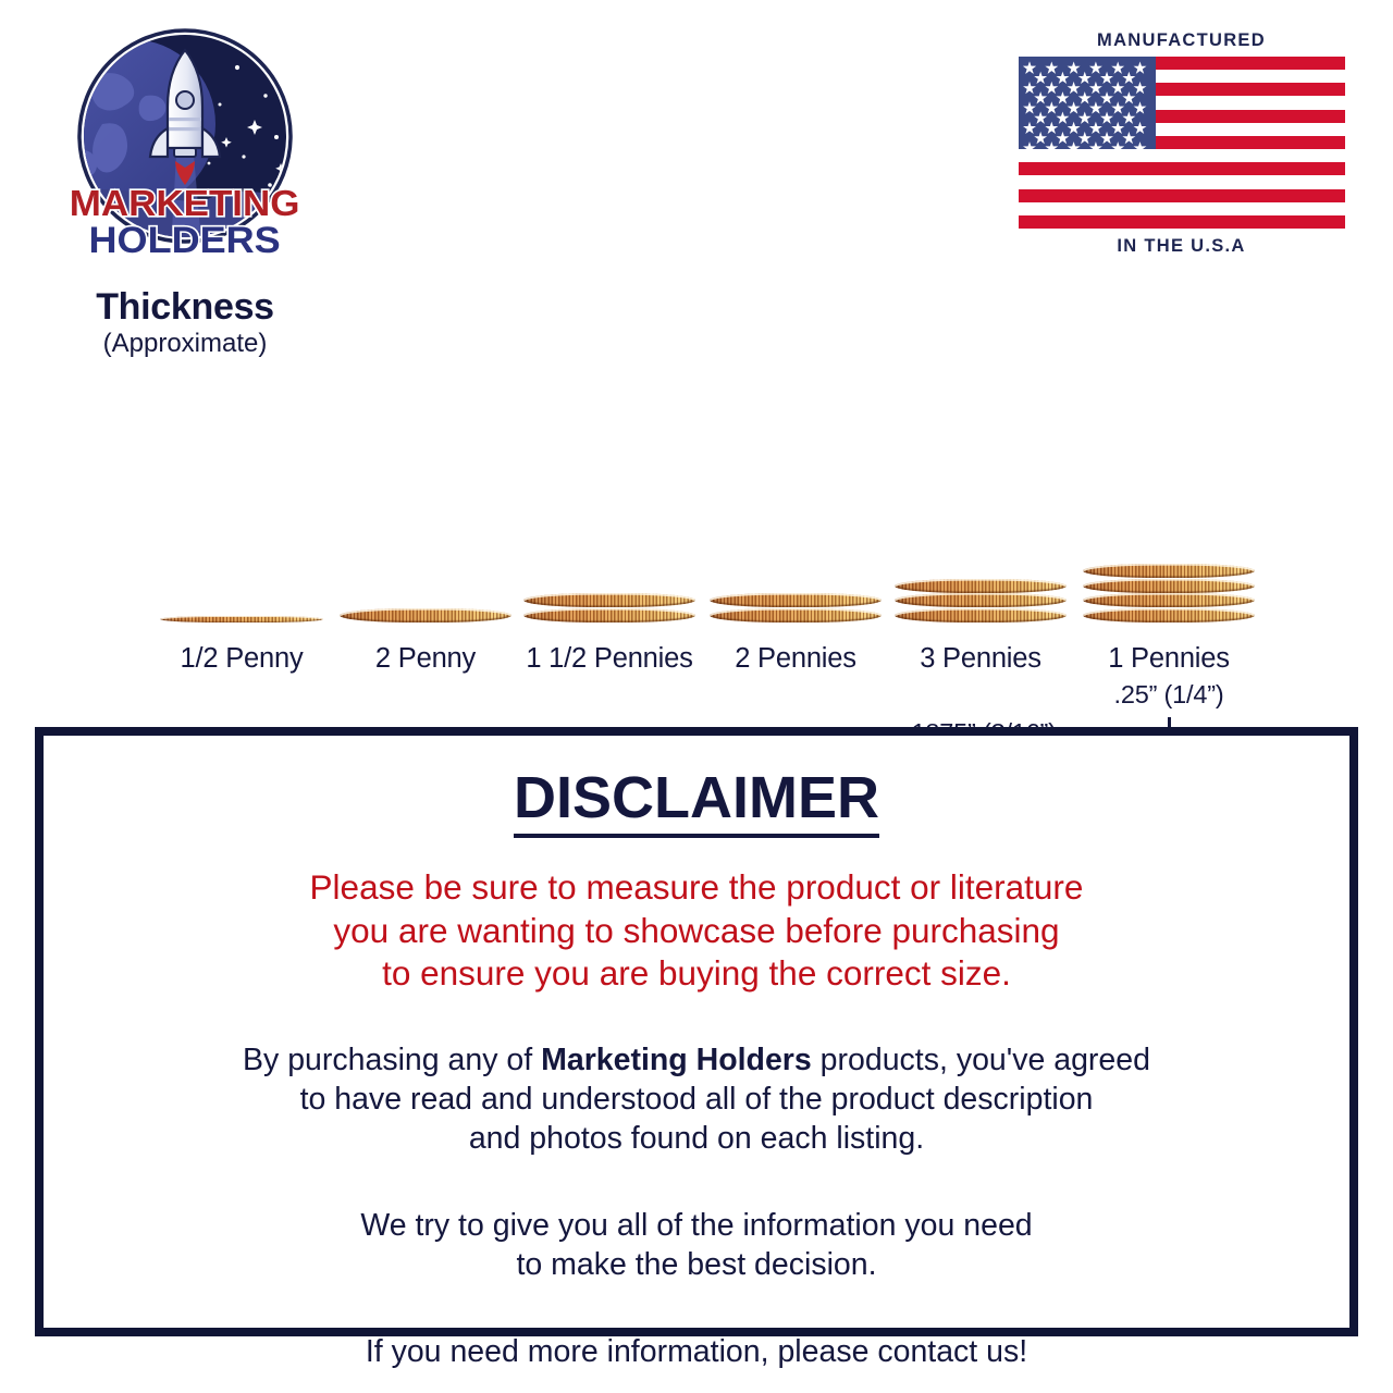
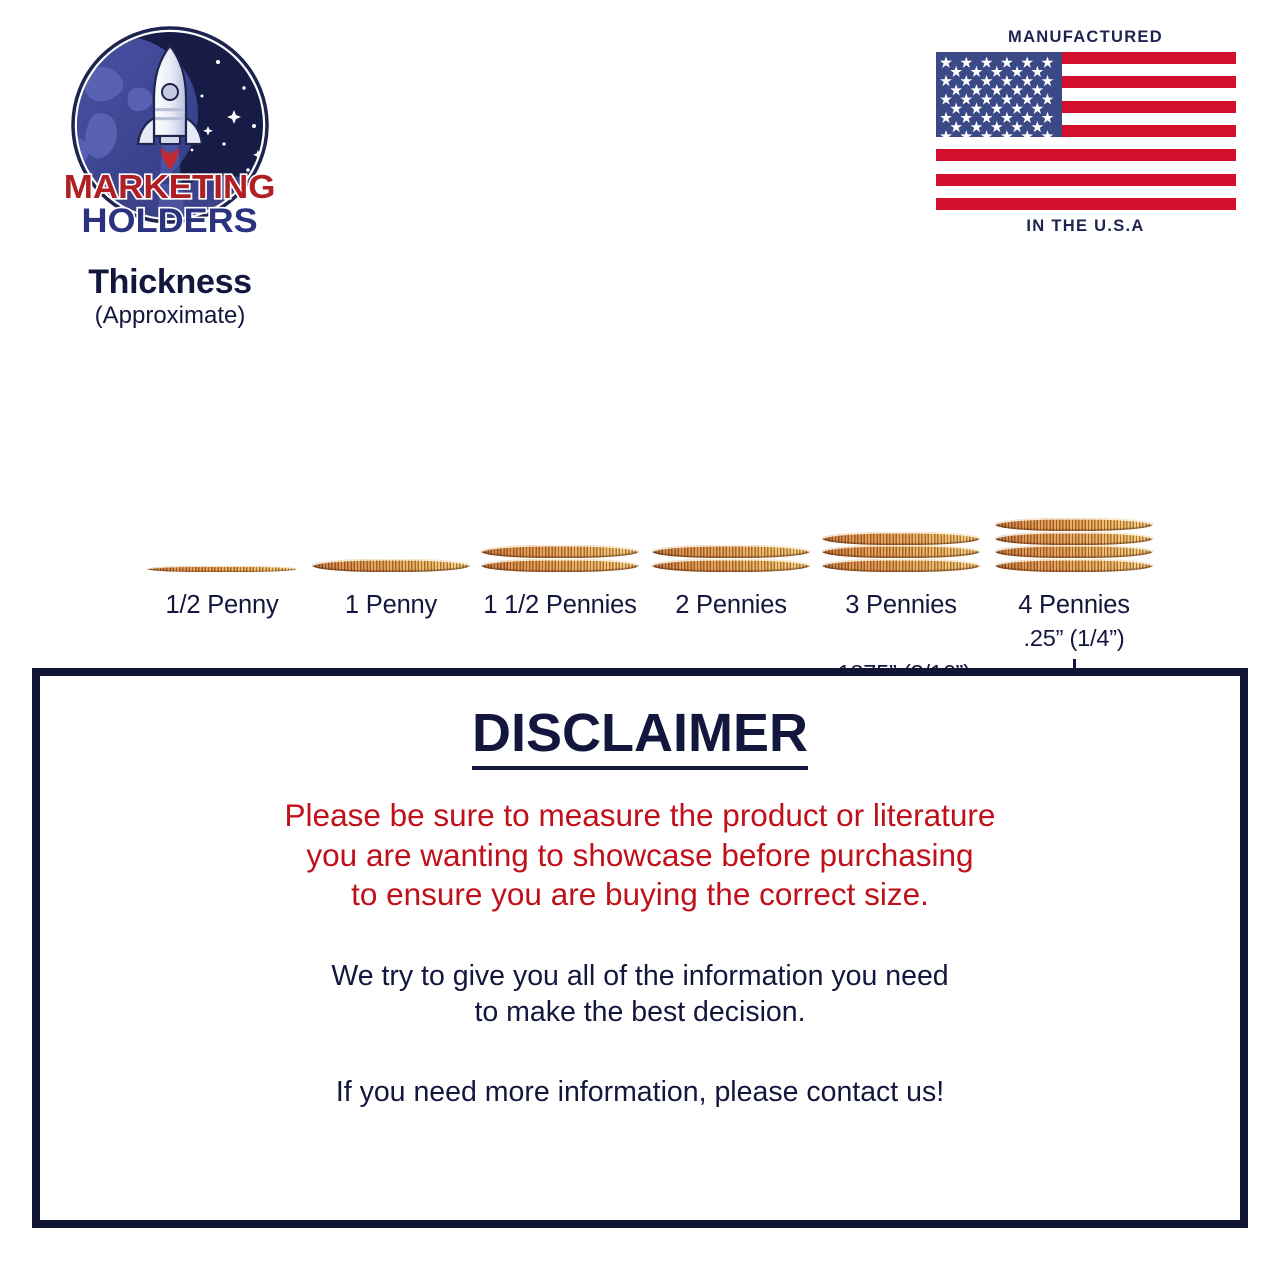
  MARKETING
  HOLDERS
  Thickness
  (Approximate)
  MANUFACTURED
  IN THE U.S.A
  1/2 Penny
- 2 Penny
+ 1 Penny
  1 1/2 Pennies
  2 Pennies
  3 Pennies
  .25” (1/4”)
- 1 Pennies
+ 4 Pennies
  DISCLAIMER
  Please be sure to measure the product or literature
  you are wanting to showcase before purchasing
  to ensure you are buying the correct size.
- By purchasing any of Marketing Holders products, you've agreed
- to have read and understood all of the product description
- and photos found on each listing.
  We try to give you all of the information you need
  to make the best decision.
  If you need more information, please contact us!
